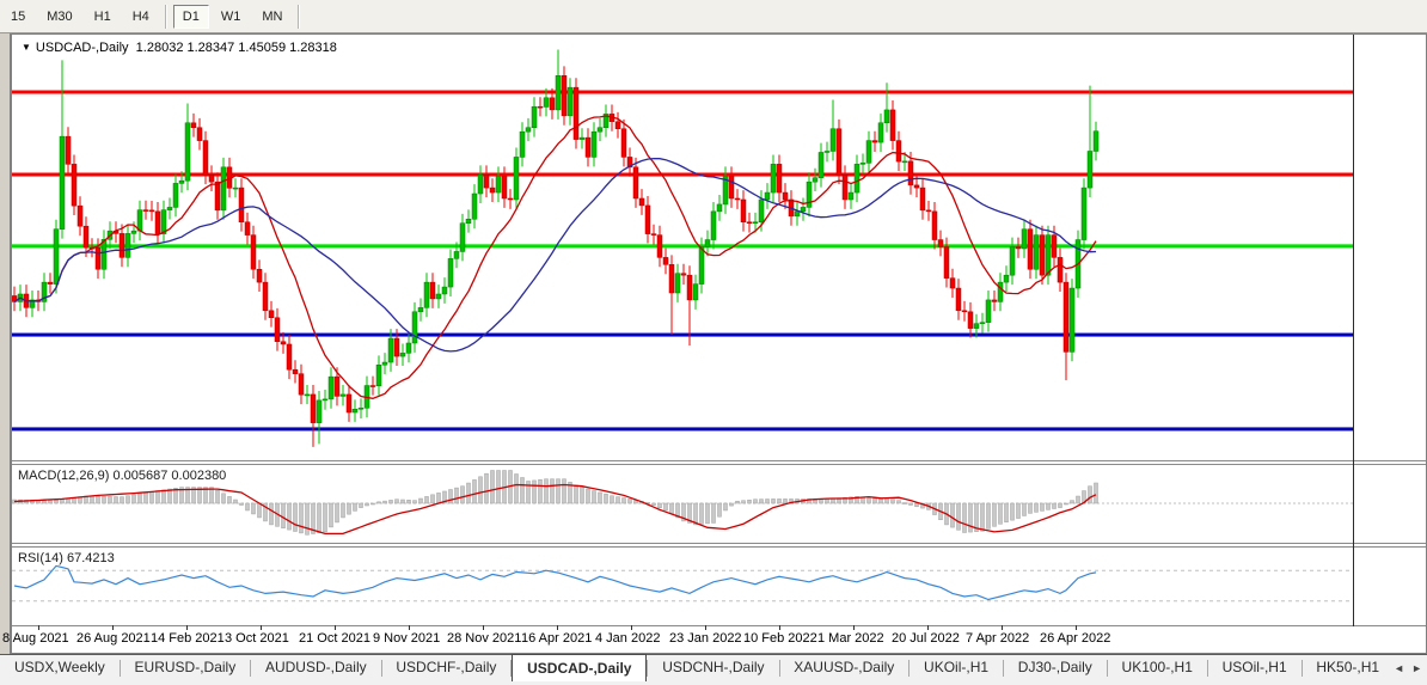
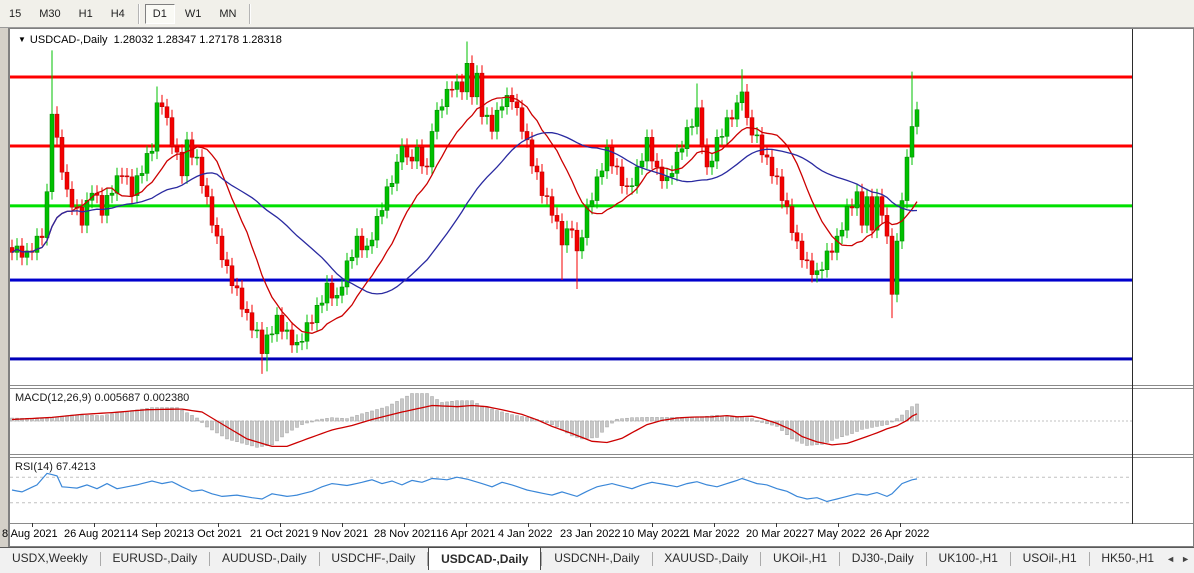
  15
  M30
  H1
  H4
  D1
  W1
  MN
- ▼ USDCAD-,Daily 1.28032 1.28347 1.45059 1.28318
+ ▼ USDCAD-,Daily 1.28032 1.28347 1.27178 1.28318
  MACD(12,26,9) 0.005687 0.002380
  RSI(14) 67.4213
  8 Aug 2021
  26 Aug 2021
- 14 Feb 2021
+ 14 Sep 2021
  3 Oct 2021
  21 Oct 2021
  9 Nov 2021
  28 Nov 2021
  16 Apr 2021
  4 Jan 2022
  23 Jan 2022
- 10 Feb 2022
+ 10 May 2022
  1 Mar 2022
- 20 Jul 2022
+ 20 Mar 2022
- 7 Apr 2022
+ 7 May 2022
  26 Apr 2022
  USDX,Weekly
  EURUSD-,Daily
  AUDUSD-,Daily
  USDCHF-,Daily
  USDCAD-,Daily
  USDCNH-,Daily
  XAUUSD-,Daily
  UKOil-,H1
  DJ30-,Daily
  UK100-,H1
  USOil-,H1
  HK50-,H1
  ◄
  ►
